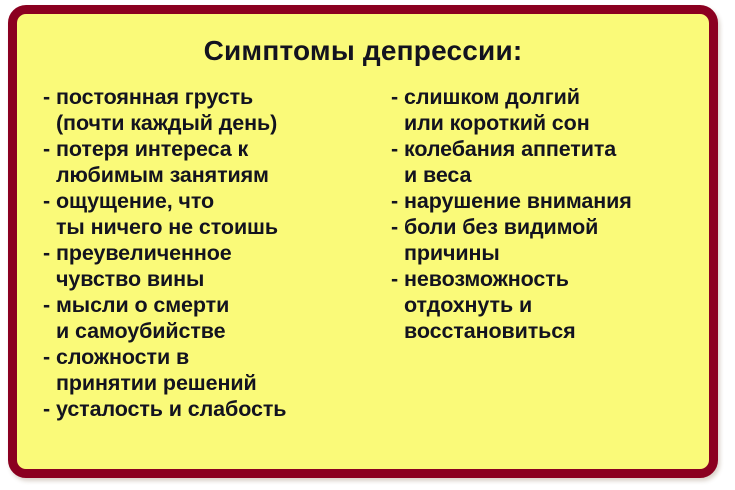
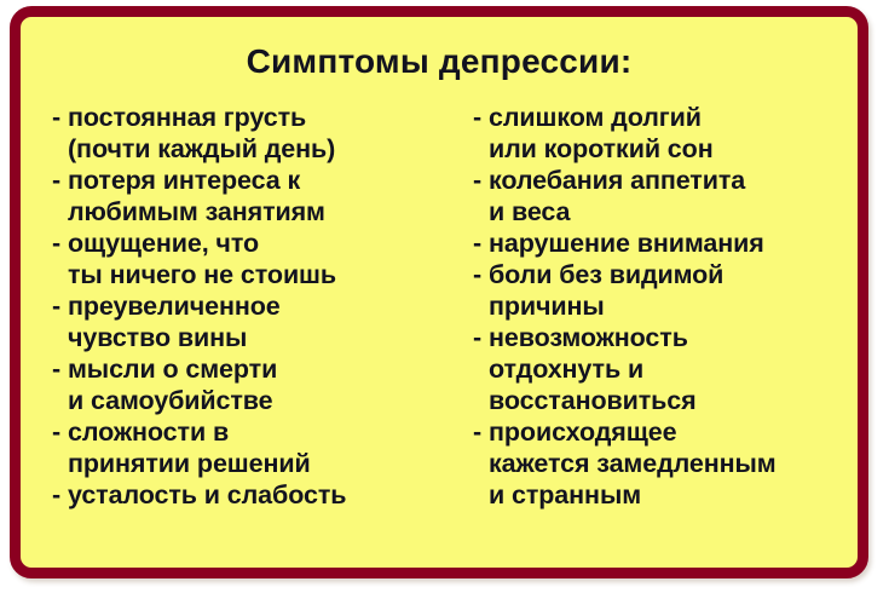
  Симптомы депрессии:
  - постоянная грусть
  (почти каждый день)
  - потеря интереса к
  любимым занятиям
  - ощущение, что
  ты ничего не стоишь
  - преувеличенное
  чувство вины
  - мысли о смерти
  и самоубийстве
  - сложности в
  принятии решений
  - усталость и слабость
  - слишком долгий
  или короткий сон
  - колебания аппетита
  и веса
  - нарушение внимания
  - боли без видимой
  причины
  - невозможность
  отдохнуть и
  восстановиться
+ - происходящее
+ кажется замедленным
+ и странным
